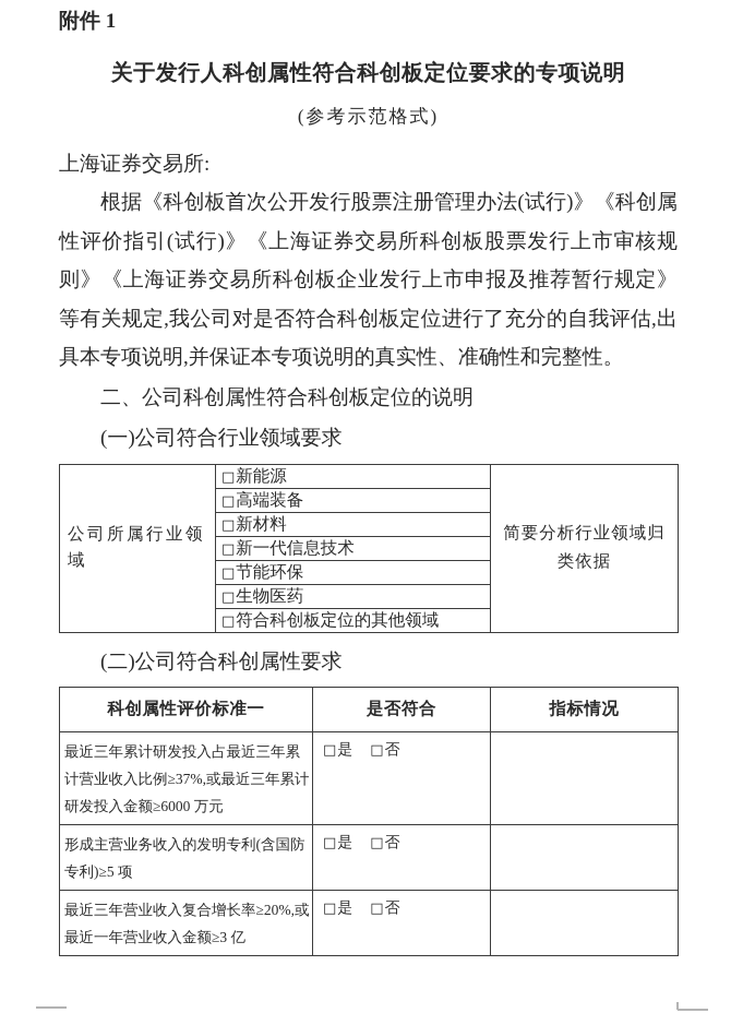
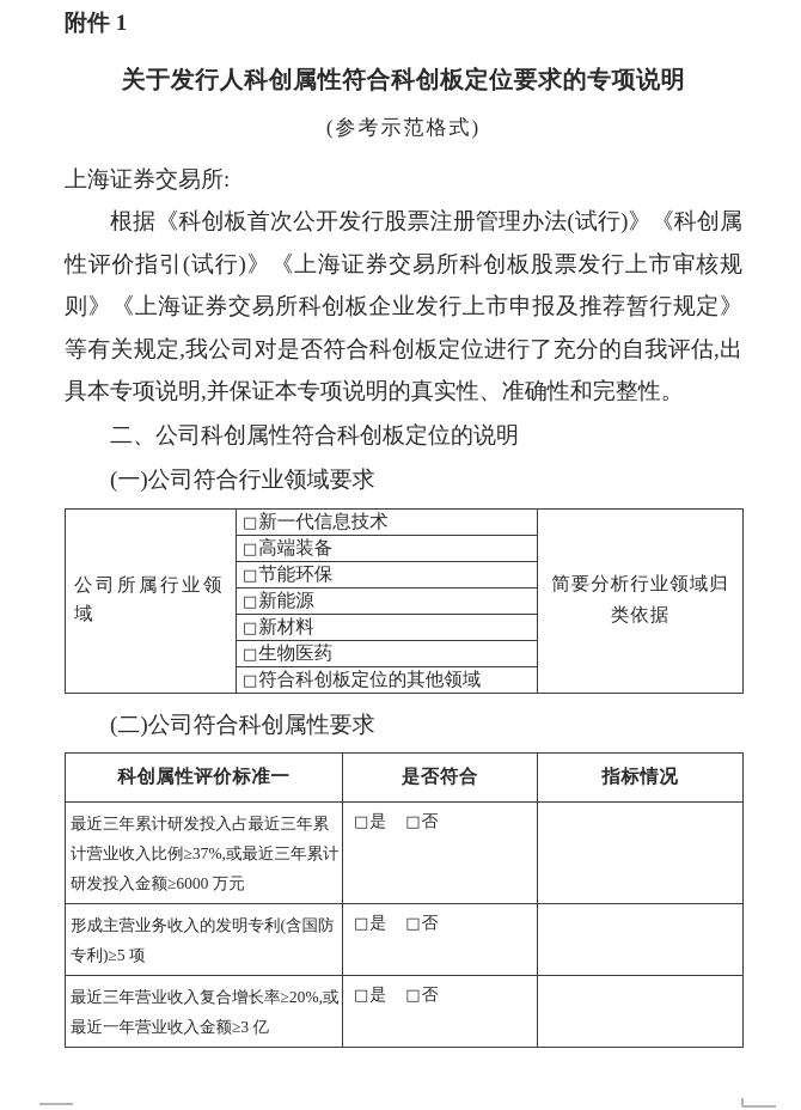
  附件 1
  关于发行人科创属性符合科创板定位要求的专项说明
  (参考示范格式)
  上海证券交易所:
  根据《科创板首次公开发行股票注册管理办法(试行)》《科创属性评价指引(试行)》《上海证券交易所科创板股票发行上市审核规则》《上海证券交易所科创板企业发行上市申报及推荐暂行规定》等有关规定,我公司对是否符合科创板定位进行了充分的自我评估,出具本专项说明,并保证本专项说明的真实性、准确性和完整性。
  二、公司科创属性符合科创板定位的说明
  (一)公司符合行业领域要求
- 公司所属行业领域	□新能源	简要分析行业领域归类依据
+ 公司所属行业领域	□新一代信息技术	简要分析行业领域归类依据
  □高端装备
- □新材料
+ □节能环保
- □新一代信息技术
+ □新能源
- □节能环保
+ □新材料
  □生物医药
  □符合科创板定位的其他领域
  (二)公司符合科创属性要求
  科创属性评价标准一	是否符合	指标情况
  最近三年累计研发投入占最近三年累计营业收入比例≥37%,或最近三年累计研发投入金额≥6000 万元	□是 □否
  形成主营业务收入的发明专利(含国防专利)≥5 项	□是 □否
  最近三年营业收入复合增长率≥20%,或最近一年营业收入金额≥3 亿	□是 □否
